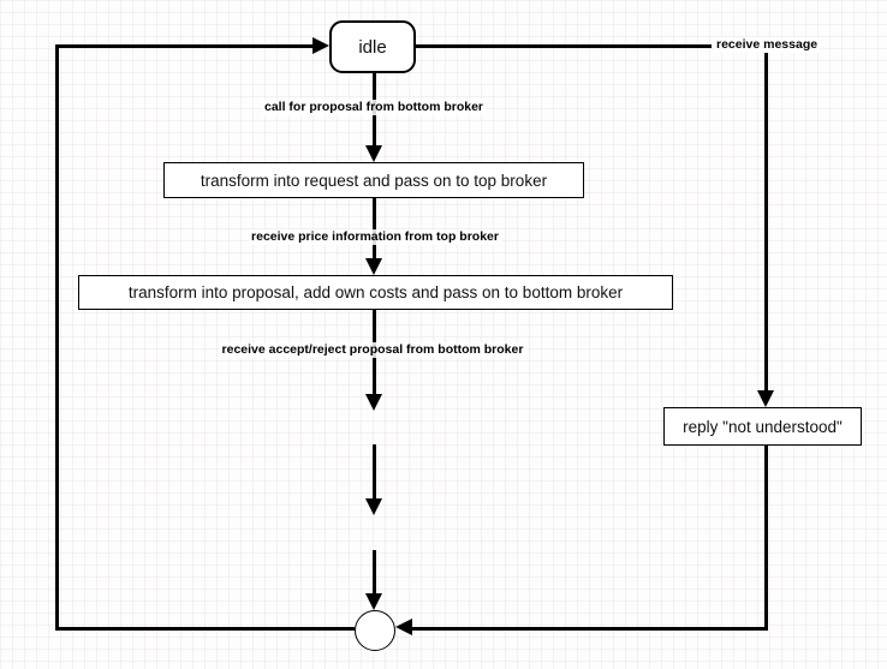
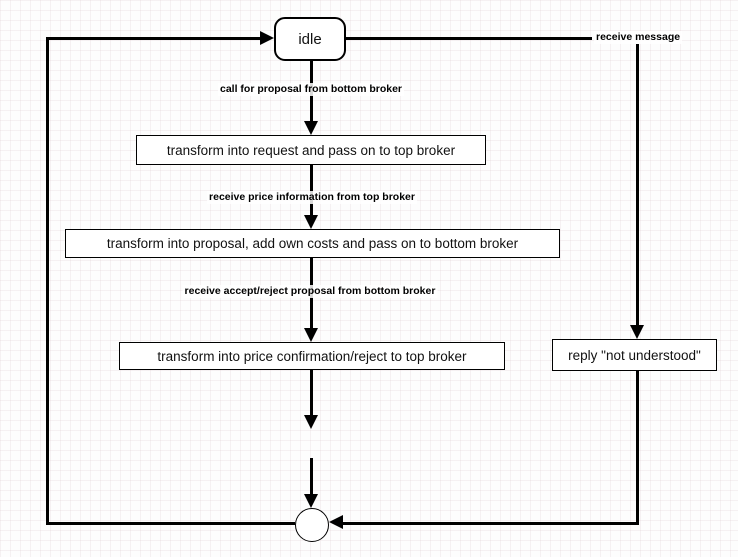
  receive message
  call for proposal from bottom broker
  receive price information from top broker
  receive accept/reject proposal from bottom broker
  idle
  transform into request and pass on to top broker
  transform into proposal, add own costs and pass on to bottom broker
+ transform into price confirmation/reject to top broker
  reply "not understood"
